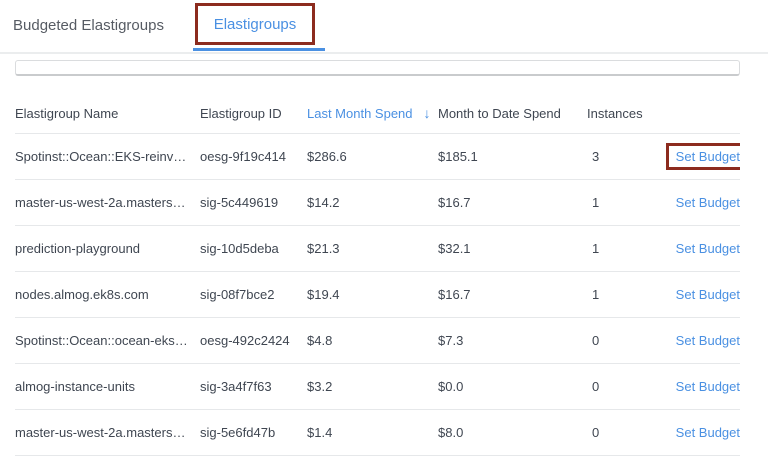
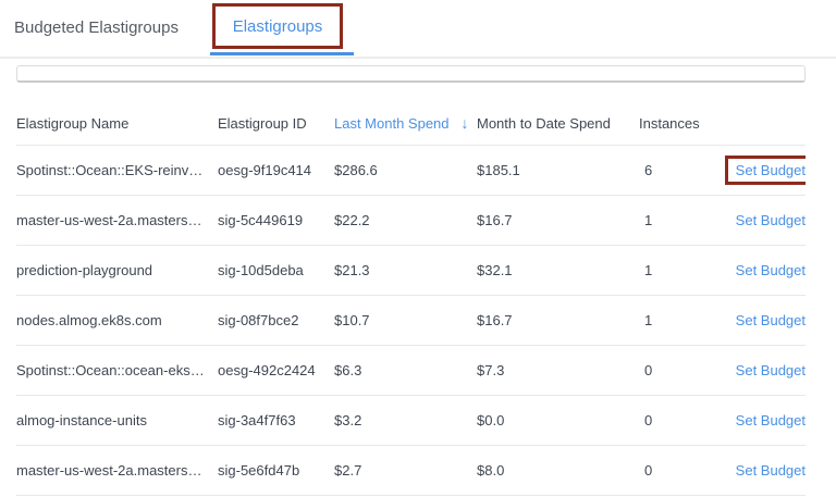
  Budgeted Elastigroups
  Elastigroups
  Elastigroup Name
  Elastigroup ID
  Last Month Spend
  ↓
  Month to Date Spend
  Instances
  Spotinst::Ocean::EKS-reinv…
  oesg-9f19c414
  $286.6
  $185.1
- 3
+ 6
  Set Budget
  master-us-west-2a.masters…
  sig-5c449619
- $14.2
+ $22.2
  $16.7
  1
  Set Budget
  prediction-playground
  sig-10d5deba
  $21.3
  $32.1
  1
  Set Budget
  nodes.almog.ek8s.com
  sig-08f7bce2
- $19.4
+ $10.7
  $16.7
  1
  Set Budget
  Spotinst::Ocean::ocean-eks…
  oesg-492c2424
- $4.8
+ $6.3
  $7.3
  0
  Set Budget
  almog-instance-units
  sig-3a4f7f63
  $3.2
  $0.0
  0
  Set Budget
  master-us-west-2a.masters…
  sig-5e6fd47b
- $1.4
+ $2.7
  $8.0
  0
  Set Budget
